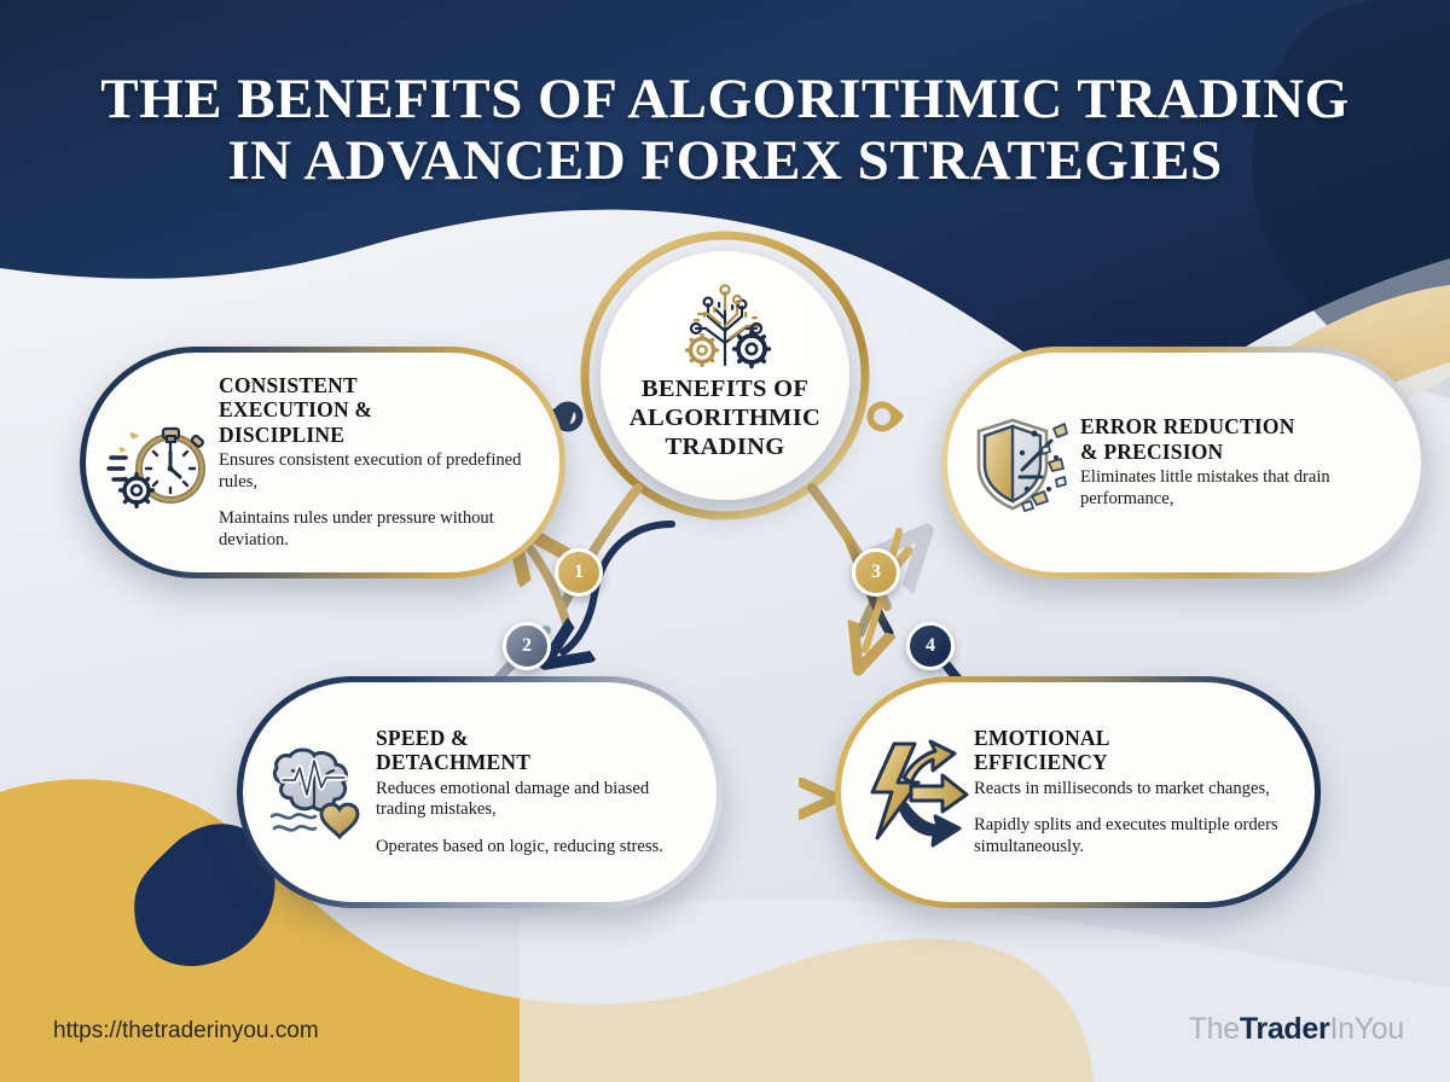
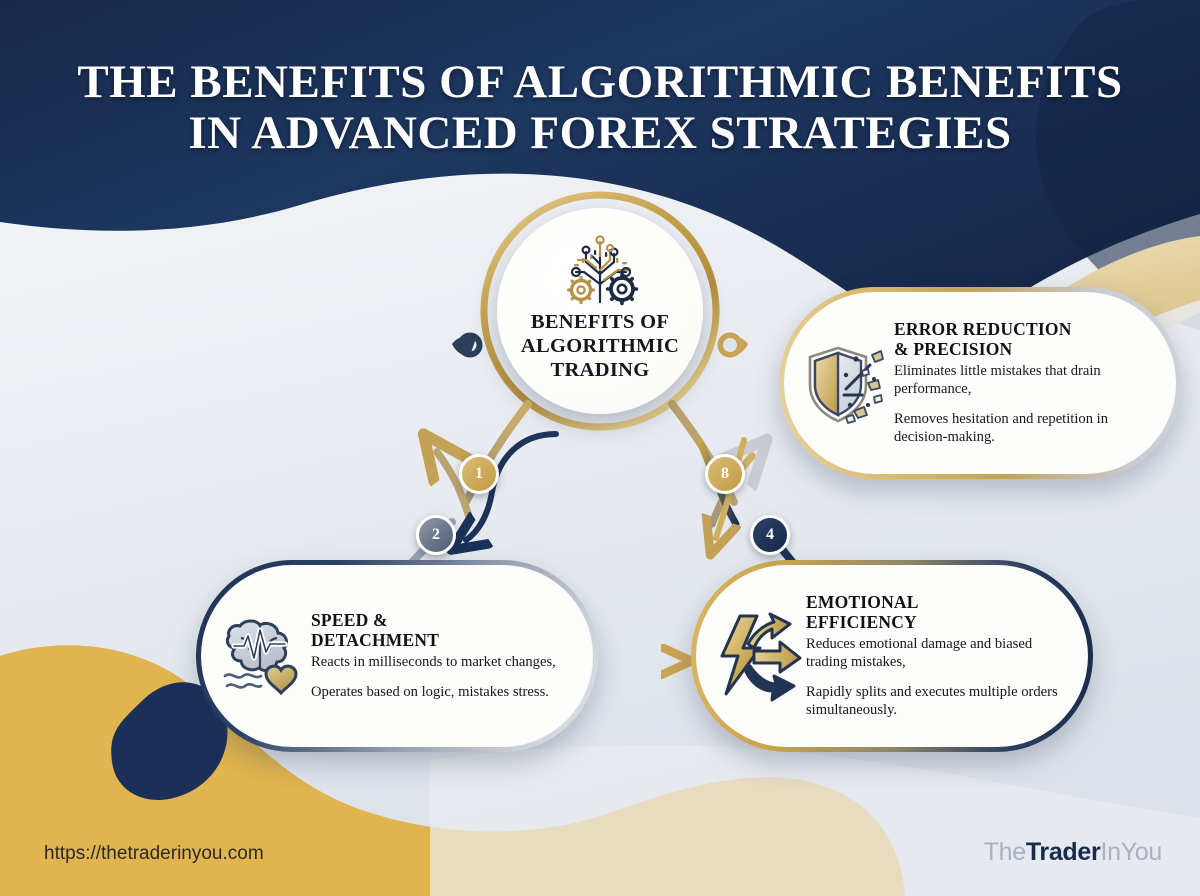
- THE BENEFITS OF ALGORITHMIC TRADING
+ THE BENEFITS OF ALGORITHMIC BENEFITS
  IN ADVANCED FOREX STRATEGIES
  BENEFITS OF
  ALGORITHMIC
  TRADING
- CONSISTENT
- EXECUTION &
- DISCIPLINE
- Ensures consistent execution of predefined rules,
- Maintains rules under pressure without deviation.
  ERROR REDUCTION
  & PRECISION
  Eliminates little mistakes that drain performance,
+ Removes hesitation and repetition in decision-making.
  SPEED &
  DETACHMENT
- Reduces emotional damage and biased trading mistakes,
+ Reacts in milliseconds to market changes,
- Operates based on logic, reducing stress.
+ Operates based on logic, mistakes stress.
  EMOTIONAL
  EFFICIENCY
- Reacts in milliseconds to market changes,
+ Reduces emotional damage and biased trading mistakes,
  Rapidly splits and executes multiple orders simultaneously.
  1
  2
- 3
+ 8
  4
  https://thetraderinyou.com
  TheTraderInYou
